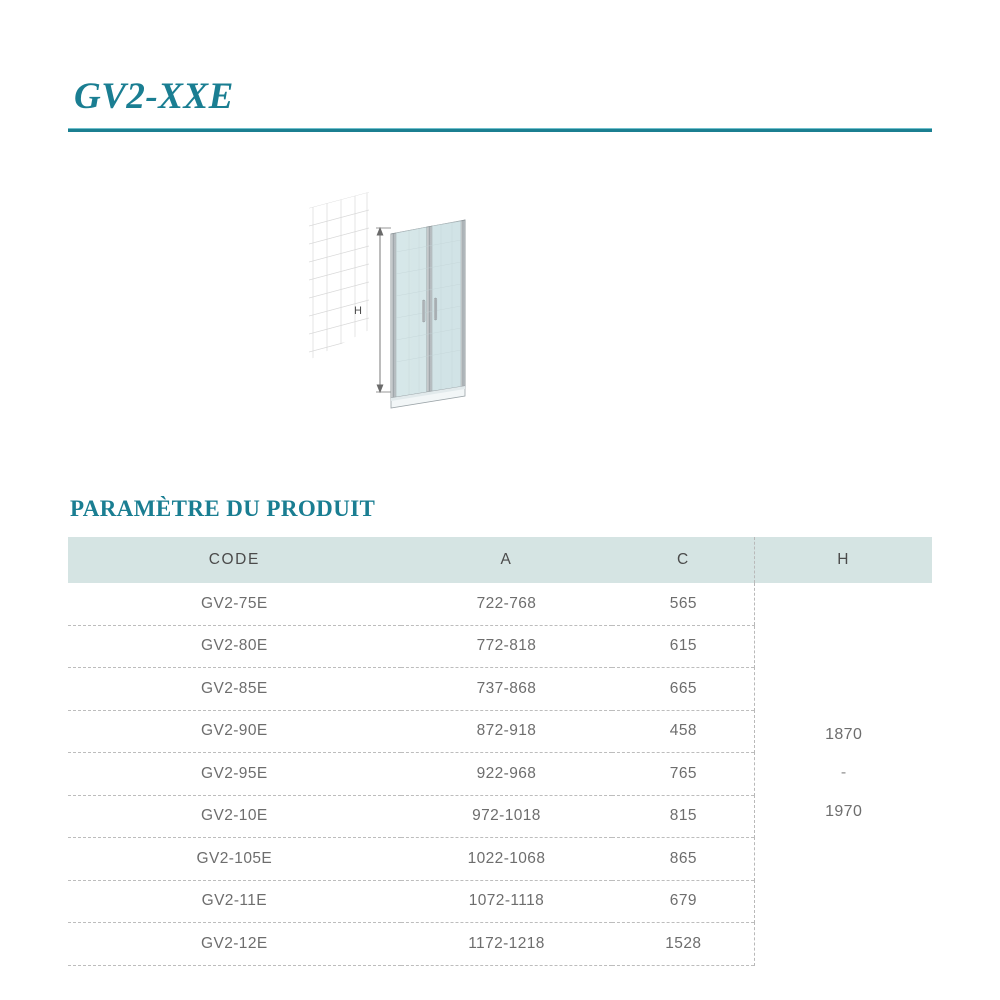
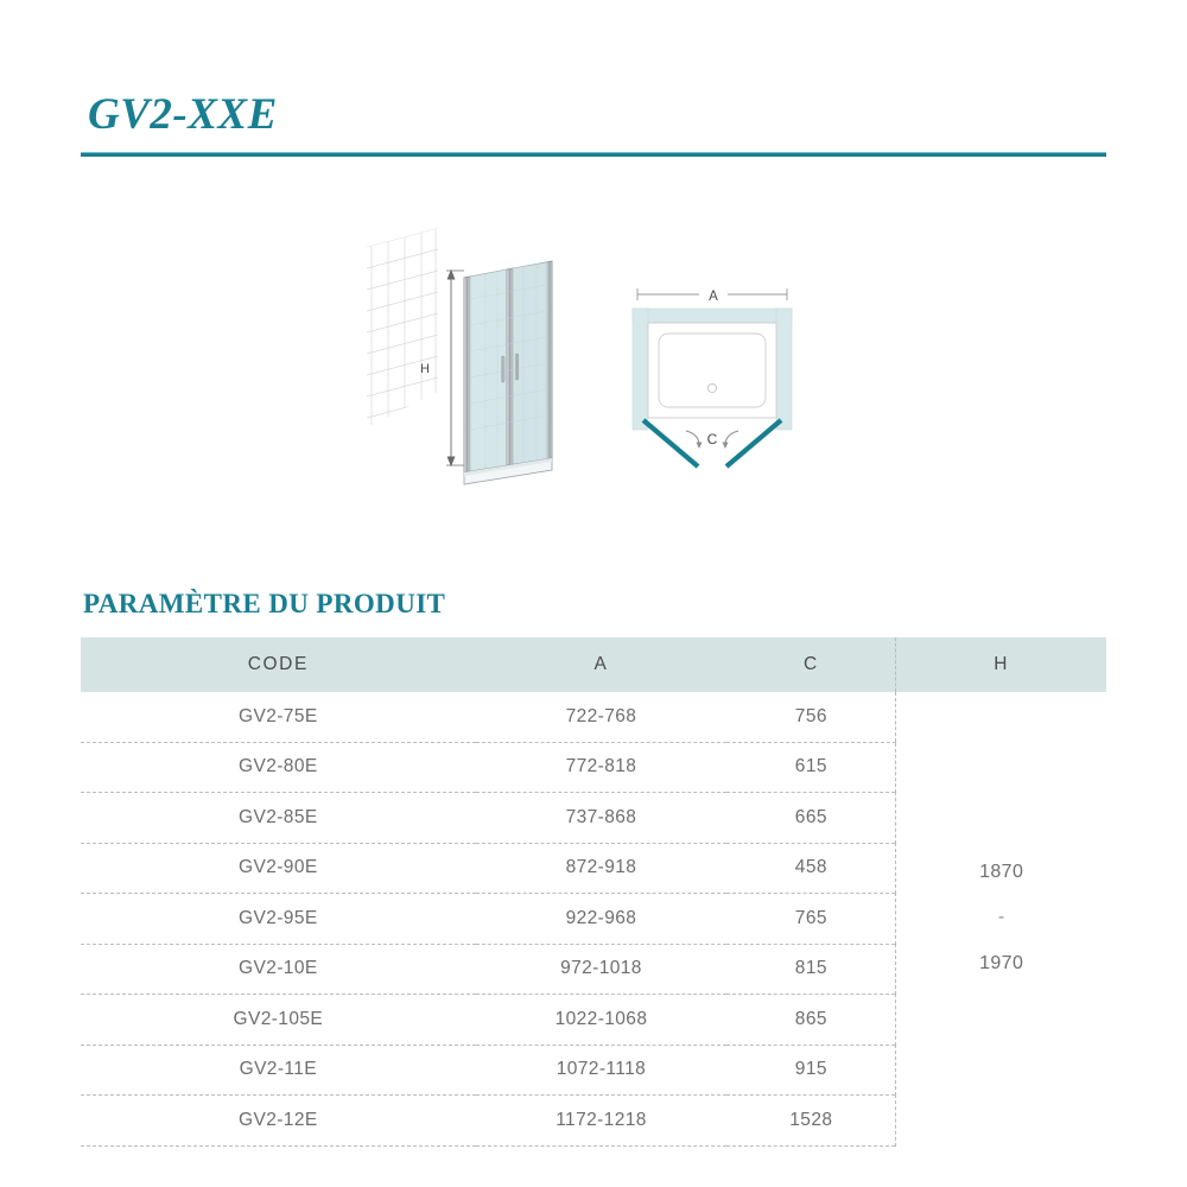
  GV2-XXE
  H
+ A
+ C
  PARAMÈTRE DU PRODUIT
  CODE	A	C	H
- GV2-75E	722-768	565	1870 - 1970
+ GV2-75E	722-768	756	1870 - 1970
  GV2-80E	772-818	615
  GV2-85E	737-868	665
  GV2-90E	872-918	458
  GV2-95E	922-968	765
  GV2-10E	972-1018	815
  GV2-105E	1022-1068	865
- GV2-11E	1072-1118	679
+ GV2-11E	1072-1118	915
  GV2-12E	1172-1218	1528
